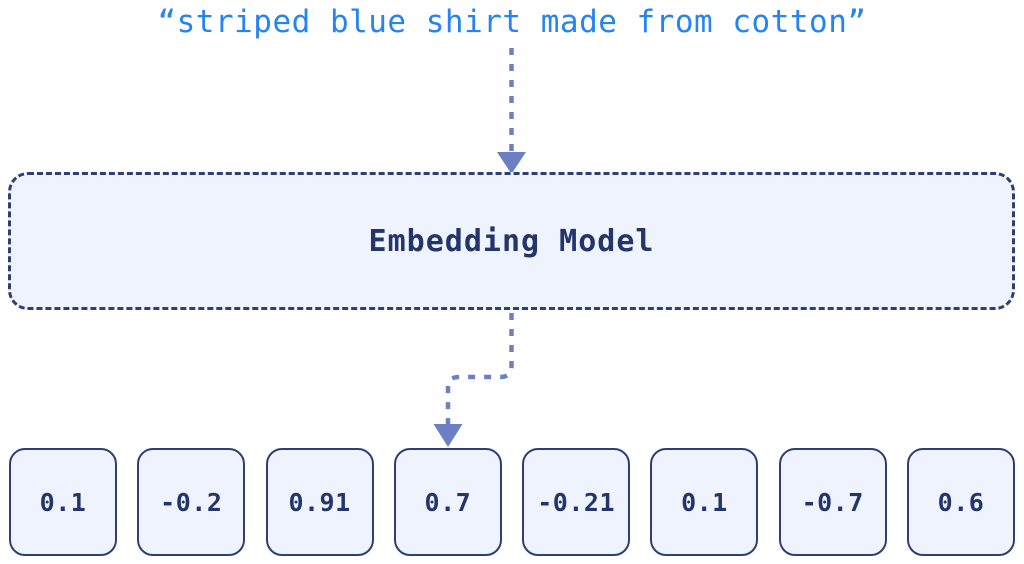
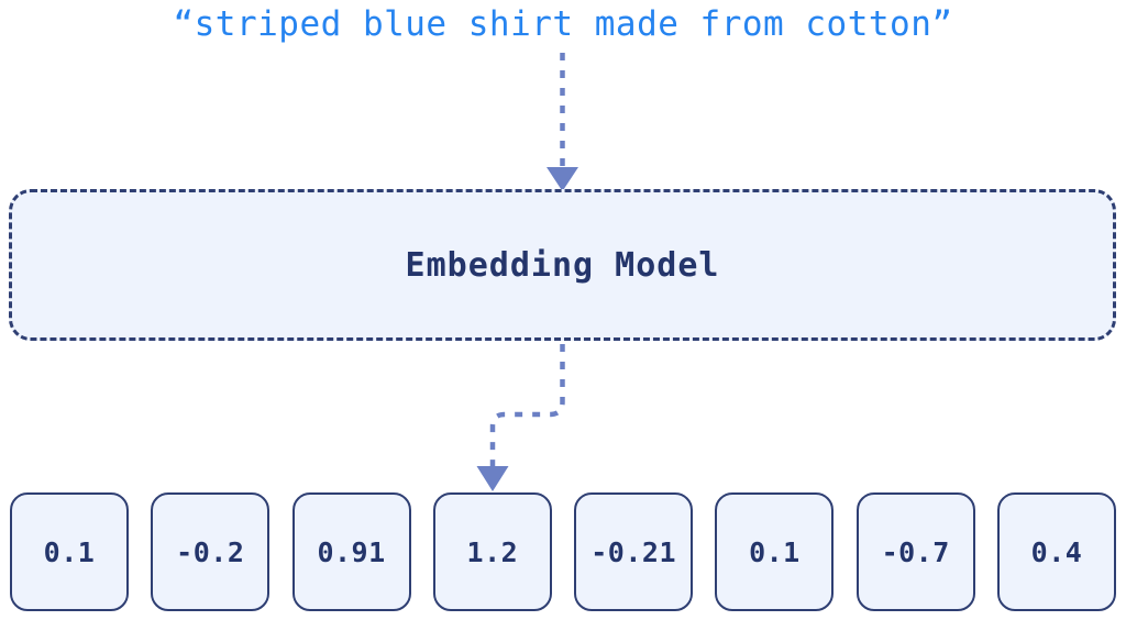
  “striped blue shirt made from cotton”
  Embedding Model
  0.1
  -0.2
  0.91
- 0.7
+ 1.2
  -0.21
  0.1
  -0.7
- 0.6
+ 0.4
